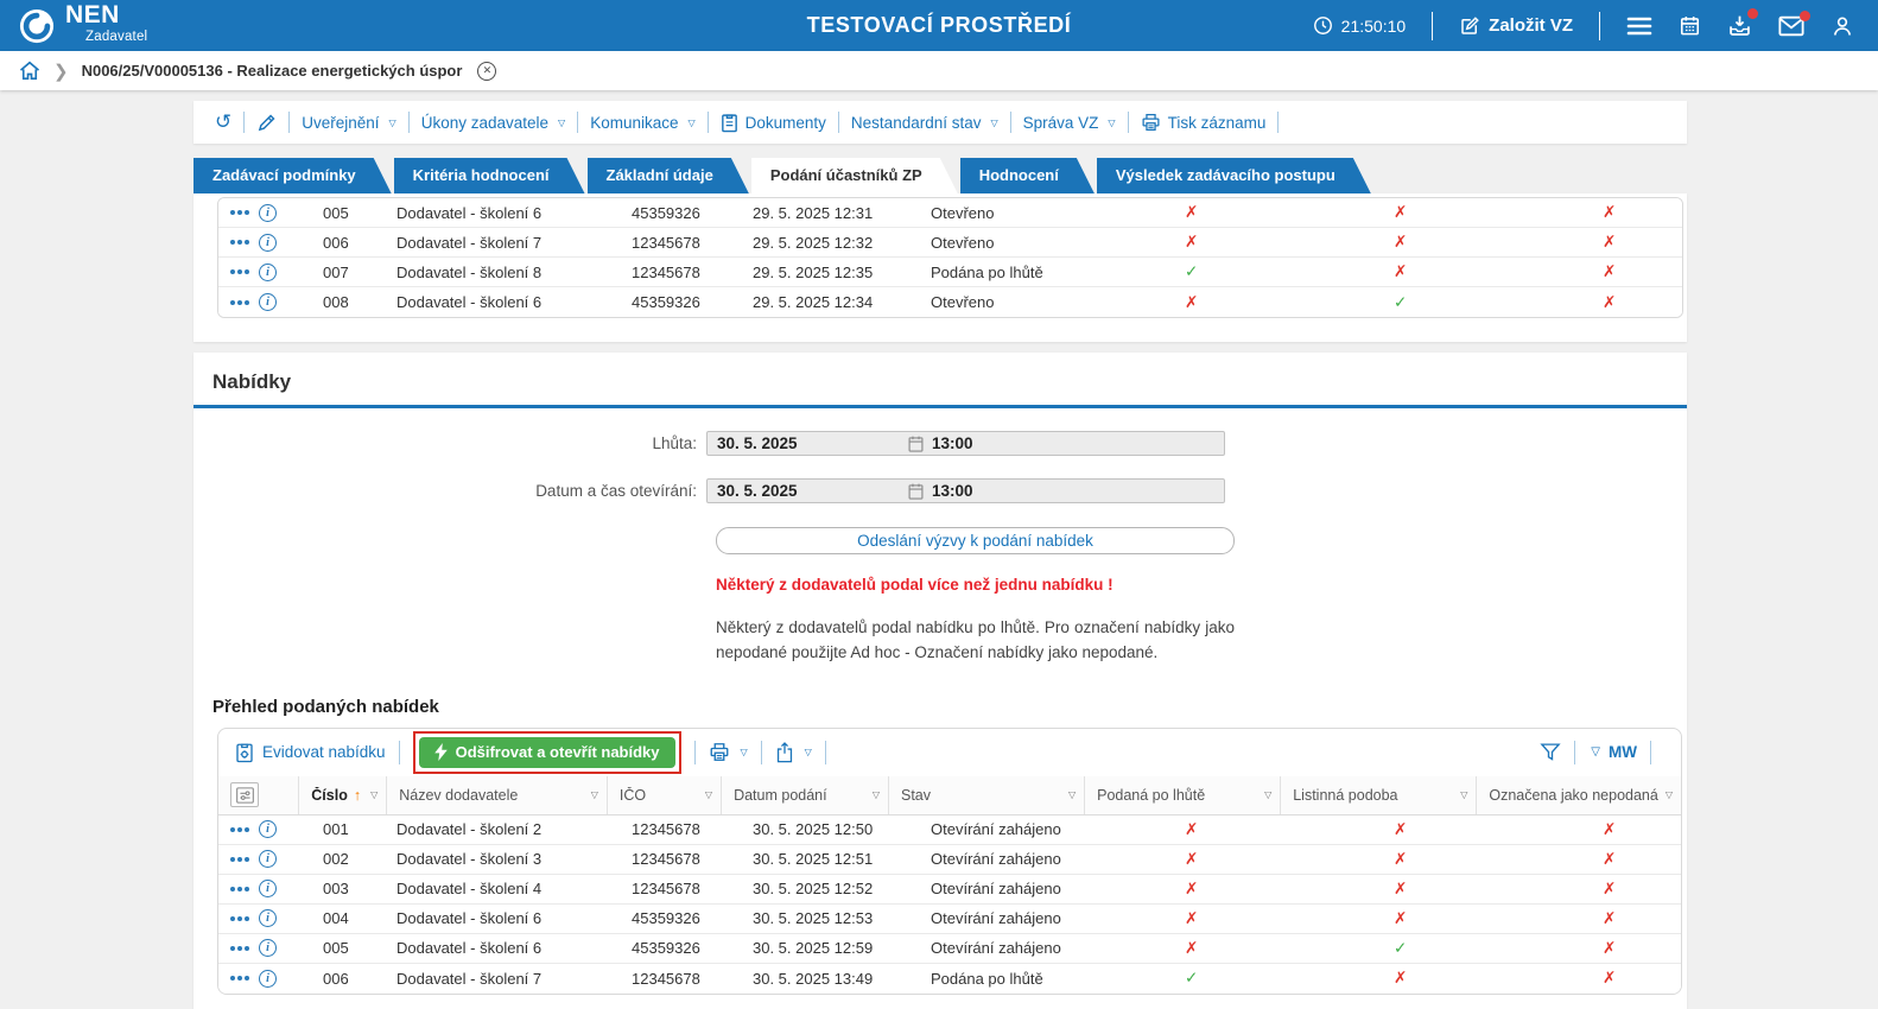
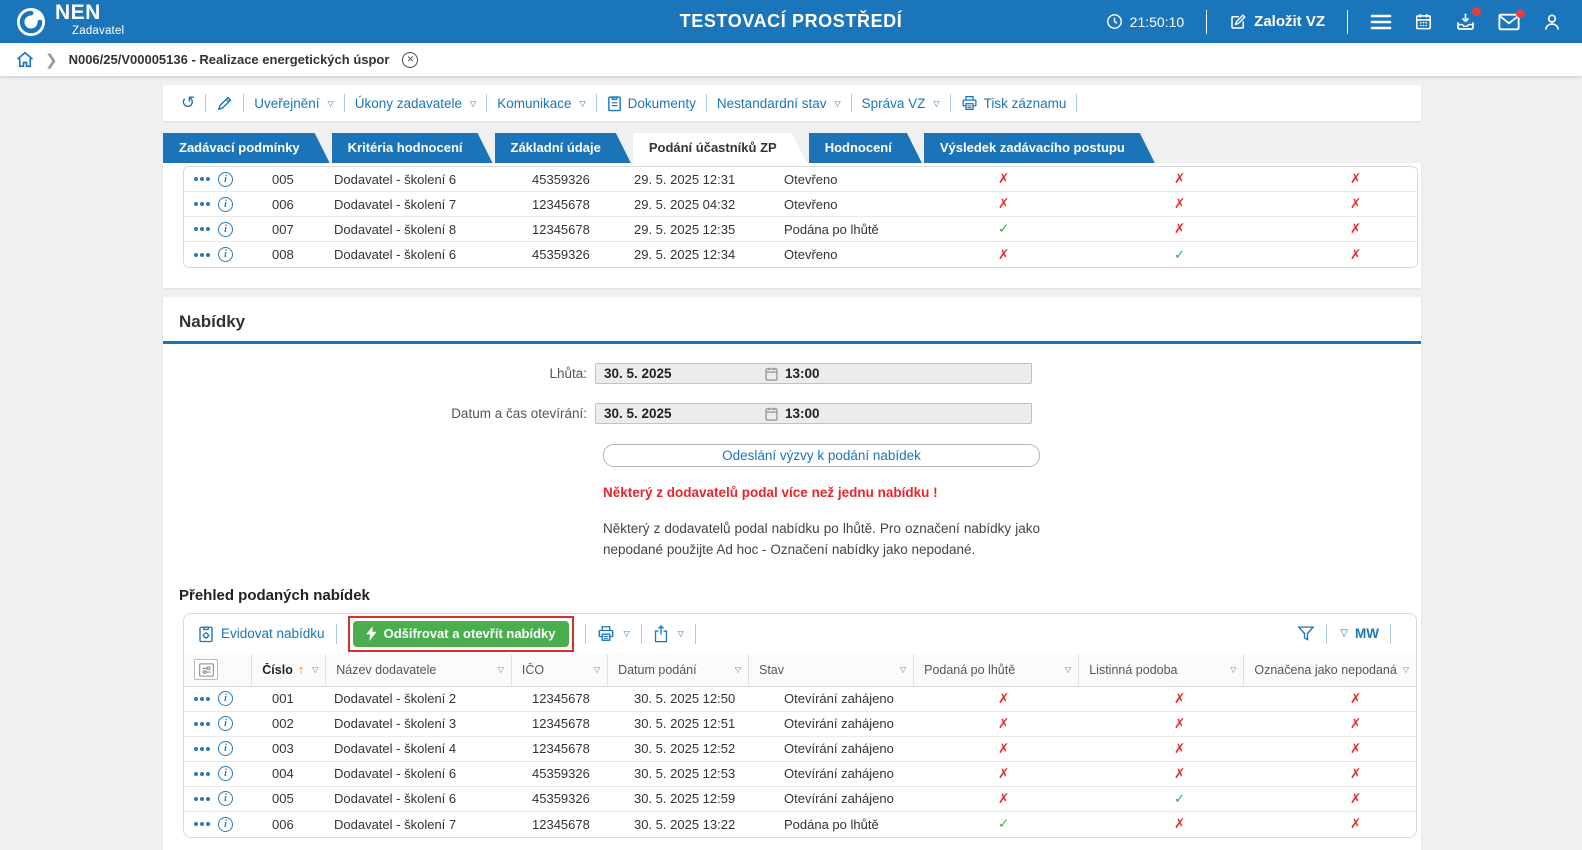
  NEN
  Zadavatel
  TESTOVACÍ PROSTŘEDÍ
  21:50:10
  Založit VZ
  ❯
  N006/25/V00005136 - Realizace energetických úspor
  ✕
  ↺
  Uveřejnění
  ▽
  Úkony zadavatele
  ▽
  Komunikace
  ▽
  Dokumenty
  Nestandardní stav
  ▽
  Správa VZ
  ▽
  Tisk záznamu
  Zadávací podmínky
  Kritéria hodnocení
  Základní údaje
  Podání účastníků ZP
  Hodnocení
  Výsledek zadávacího postupu
  i
  005
  Dodavatel - školení 6
  45359326
  29. 5. 2025 12:31
  Otevřeno
  ✗
  ✗
  ✗
  i
  006
  Dodavatel - školení 7
  12345678
- 29. 5. 2025 12:32
+ 29. 5. 2025 04:32
  Otevřeno
  ✗
  ✗
  ✗
  i
  007
  Dodavatel - školení 8
  12345678
  29. 5. 2025 12:35
  Podána po lhůtě
  ✓
  ✗
  ✗
  i
  008
  Dodavatel - školení 6
  45359326
  29. 5. 2025 12:34
  Otevřeno
  ✗
  ✓
  ✗
  Nabídky
  Lhůta:
  30. 5. 2025
  13:00
  Datum a čas otevírání:
  30. 5. 2025
  13:00
  Odeslání výzvy k podání nabídek
  Některý z dodavatelů podal více než jednu nabídku !
  Některý z dodavatelů podal nabídku po lhůtě. Pro označení nabídky jako nepodané použijte Ad hoc - Označení nabídky jako nepodané.
  Přehled podaných nabídek
  Evidovat nabídku
  Odšifrovat a otevřít nabídky
  ▽
  ▽
  ▽
  MW
  Číslo
  ↑
  ▽
  Název dodavatele
  ▽
  IČO
  ▽
  Datum podání
  ▽
  Stav
  ▽
  Podaná po lhůtě
  ▽
  Listinná podoba
  ▽
  Označena jako nepodaná
  ▽
  i
  001
  Dodavatel - školení 2
  12345678
  30. 5. 2025 12:50
  Otevírání zahájeno
  ✗
  ✗
  ✗
  i
  002
  Dodavatel - školení 3
  12345678
  30. 5. 2025 12:51
  Otevírání zahájeno
  ✗
  ✗
  ✗
  i
  003
  Dodavatel - školení 4
  12345678
  30. 5. 2025 12:52
  Otevírání zahájeno
  ✗
  ✗
  ✗
  i
  004
  Dodavatel - školení 6
  45359326
  30. 5. 2025 12:53
  Otevírání zahájeno
  ✗
  ✗
  ✗
  i
  005
  Dodavatel - školení 6
  45359326
  30. 5. 2025 12:59
  Otevírání zahájeno
  ✗
  ✓
  ✗
  i
  006
  Dodavatel - školení 7
  12345678
- 30. 5. 2025 13:49
+ 30. 5. 2025 13:22
  Podána po lhůtě
  ✓
  ✗
  ✗
